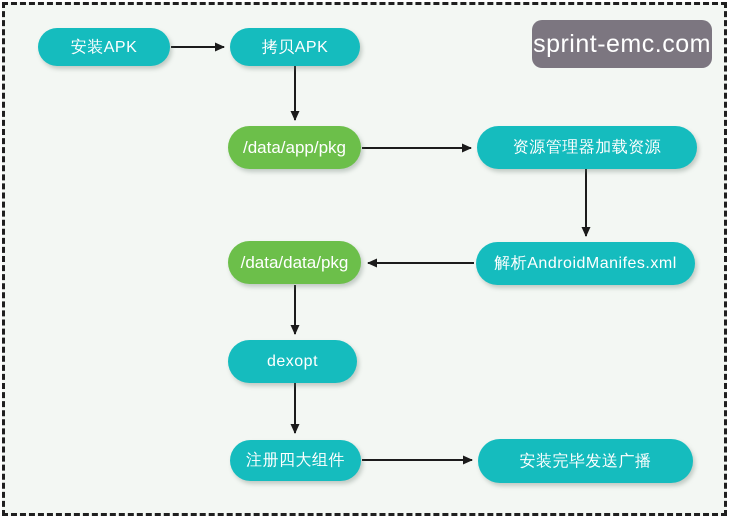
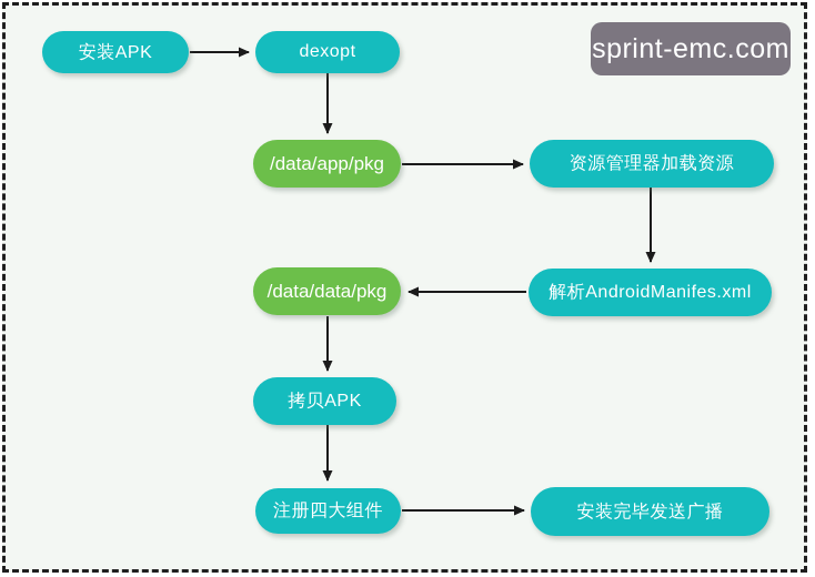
  安装APK
- 拷贝APK
+ dexopt
  /data/app/pkg
  资源管理器加载资源
  解析AndroidManifes.xml
  /data/data/pkg
- dexopt
+ 拷贝APK
  注册四大组件
  安装完毕发送广播
  sprint-emc.com
